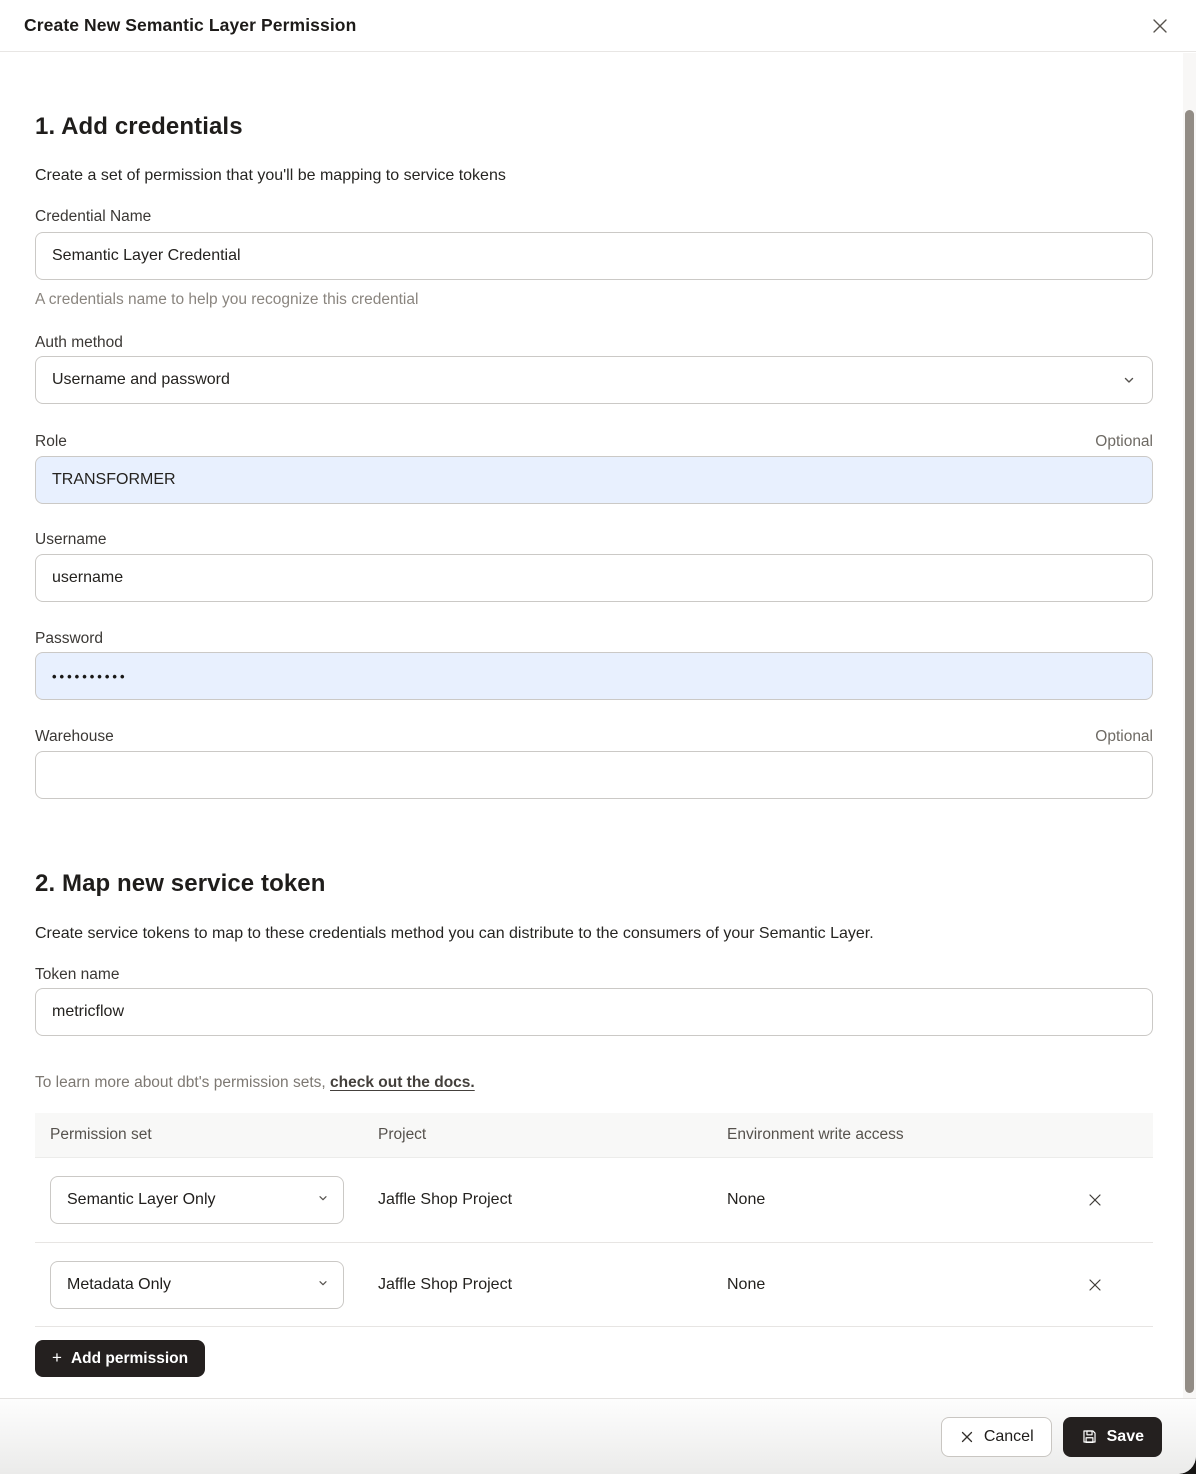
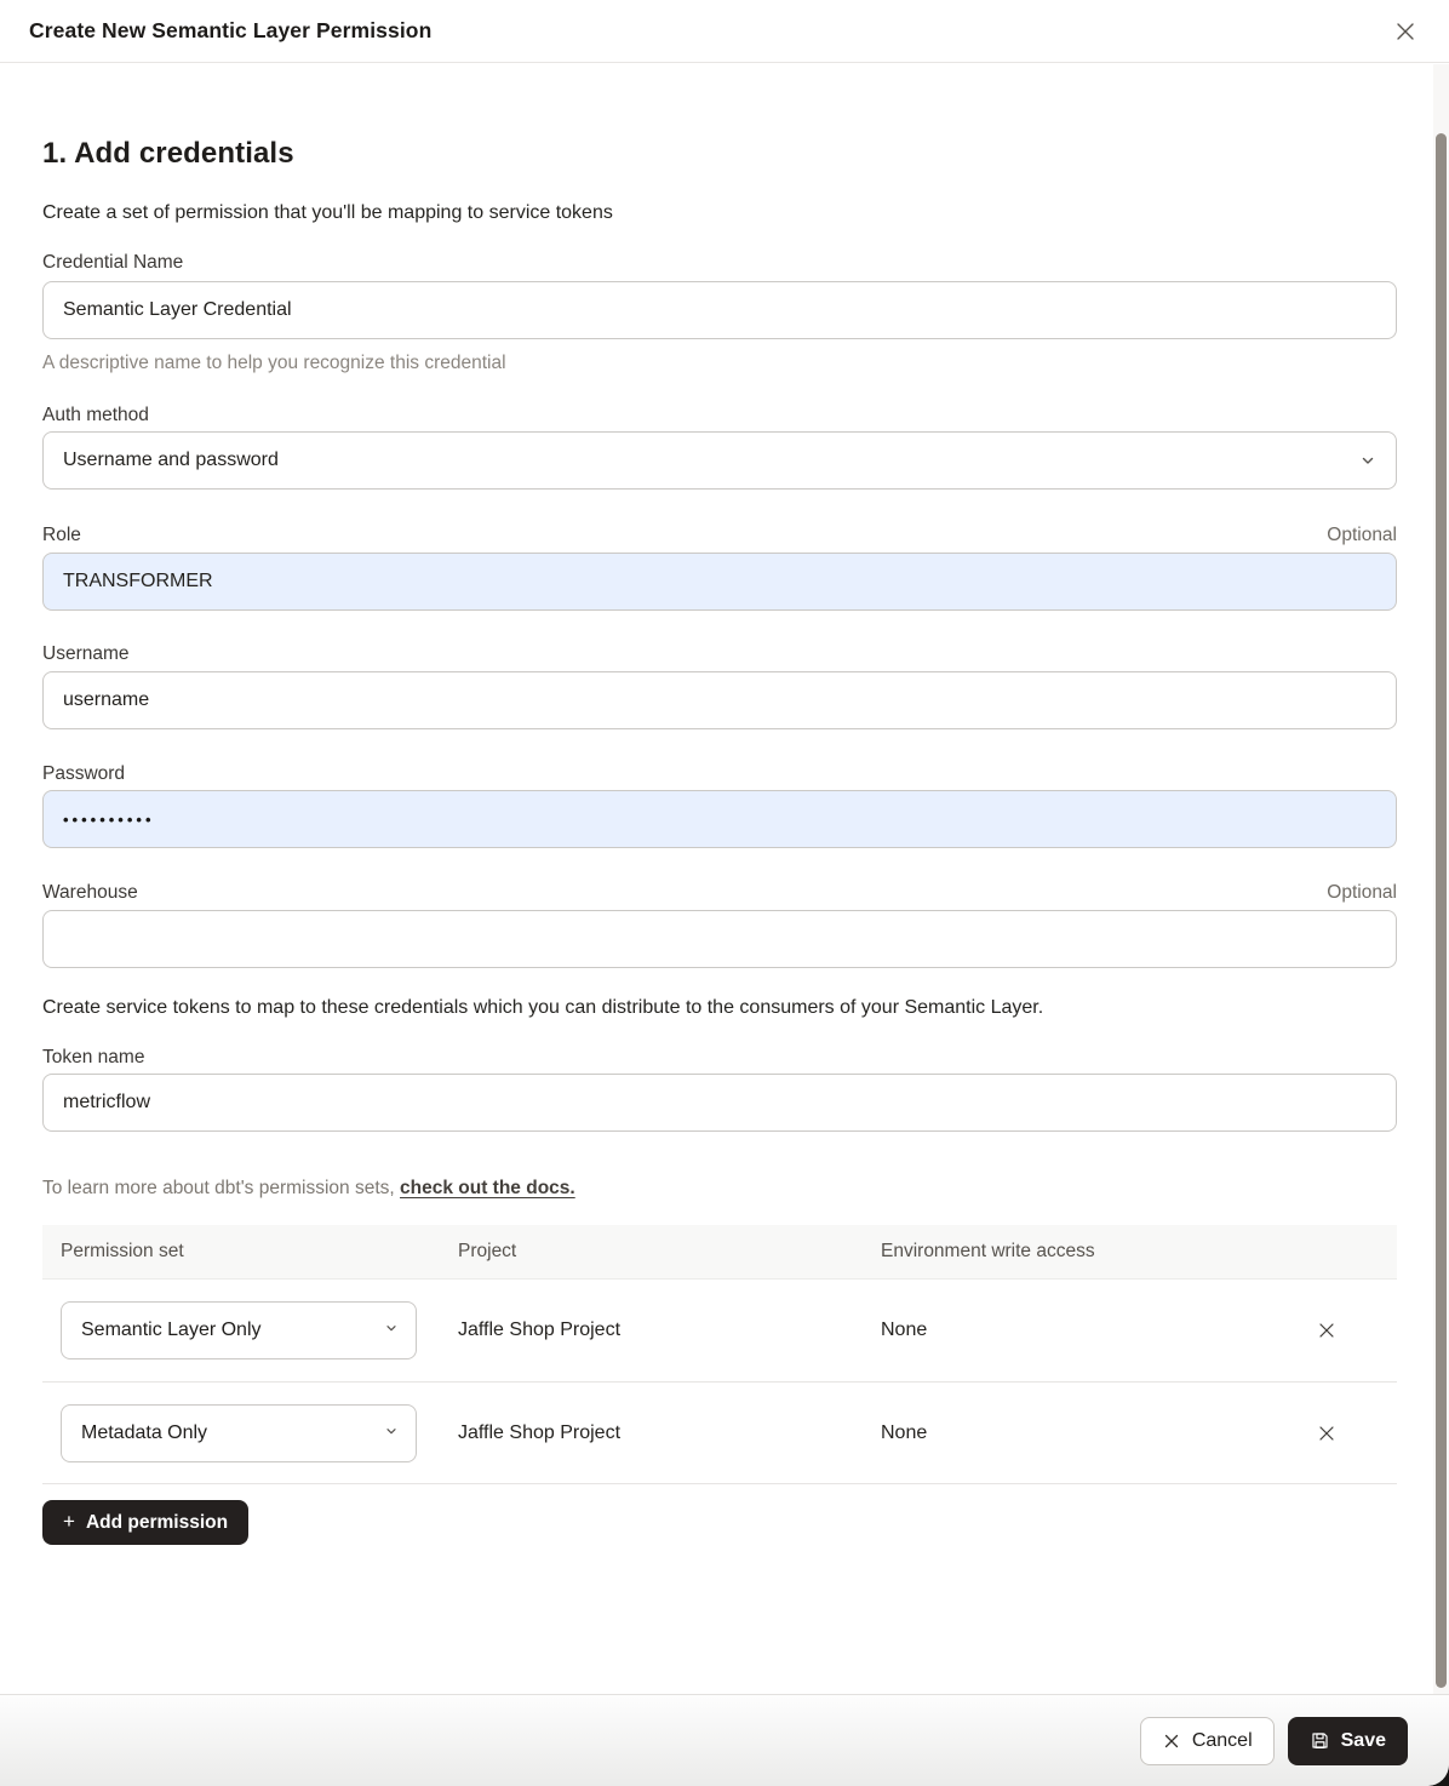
  Create New Semantic Layer Permission
  1. Add credentials
  Create a set of permission that you'll be mapping to service tokens
  Credential Name
  Semantic Layer Credential
- A credentials name to help you recognize this credential
+ A descriptive name to help you recognize this credential
  Auth method
  Username and password
  Role
  Optional
  TRANSFORMER
  Username
  username
  Password
  ••••••••••
  Warehouse
  Optional
- 2. Map new service token
- Create service tokens to map to these credentials method you can distribute to the consumers of your Semantic Layer.
+ Create service tokens to map to these credentials which you can distribute to the consumers of your Semantic Layer.
  Token name
  metricflow
  To learn more about dbt's permission sets, check out the docs.
  Permission set
  Project
  Environment write access
  Semantic Layer Only
  Jaffle Shop Project
  None
  Metadata Only
  Jaffle Shop Project
  None
  +
  Add permission
  Cancel
  Save
